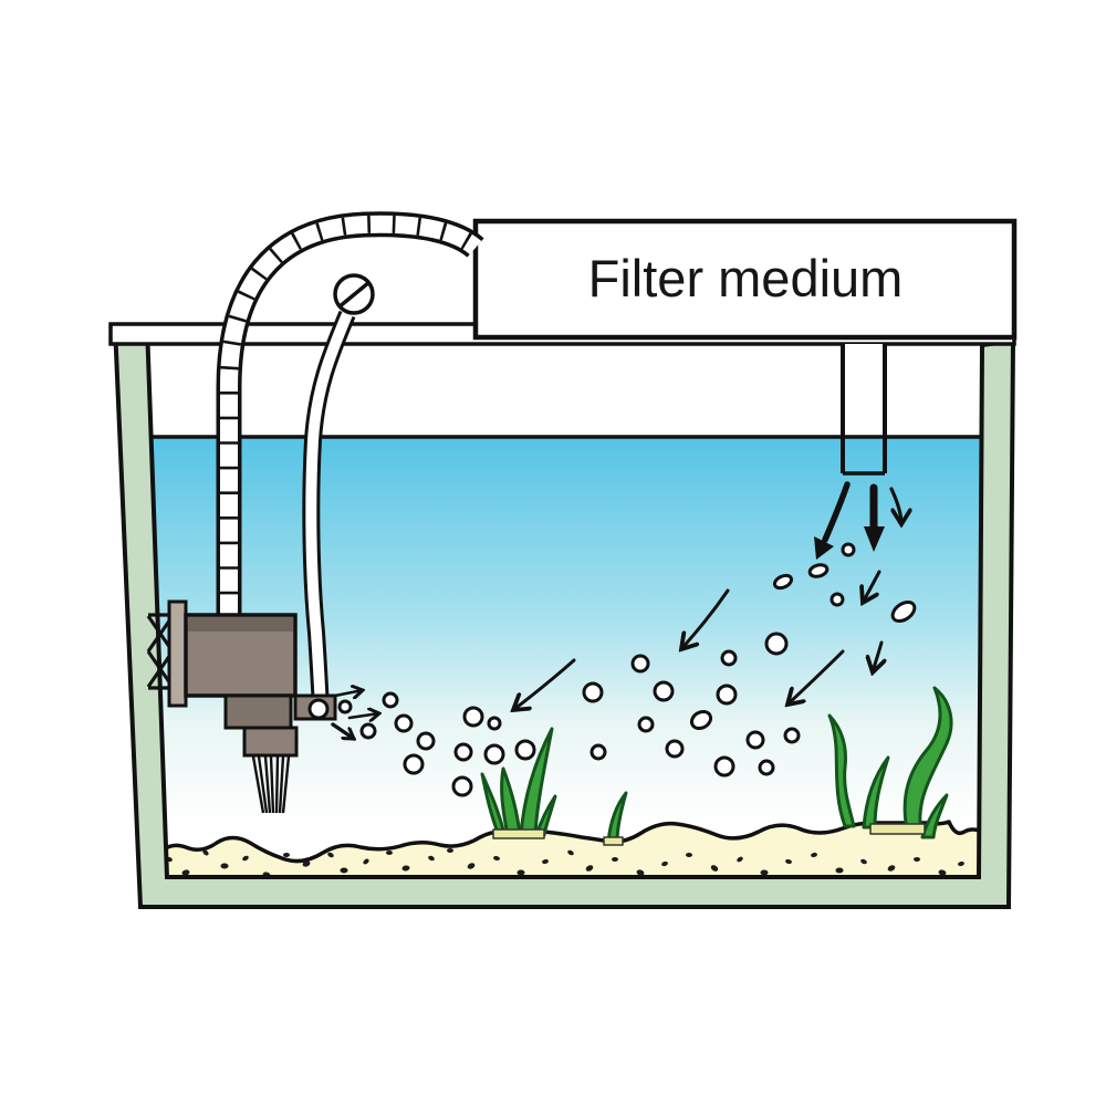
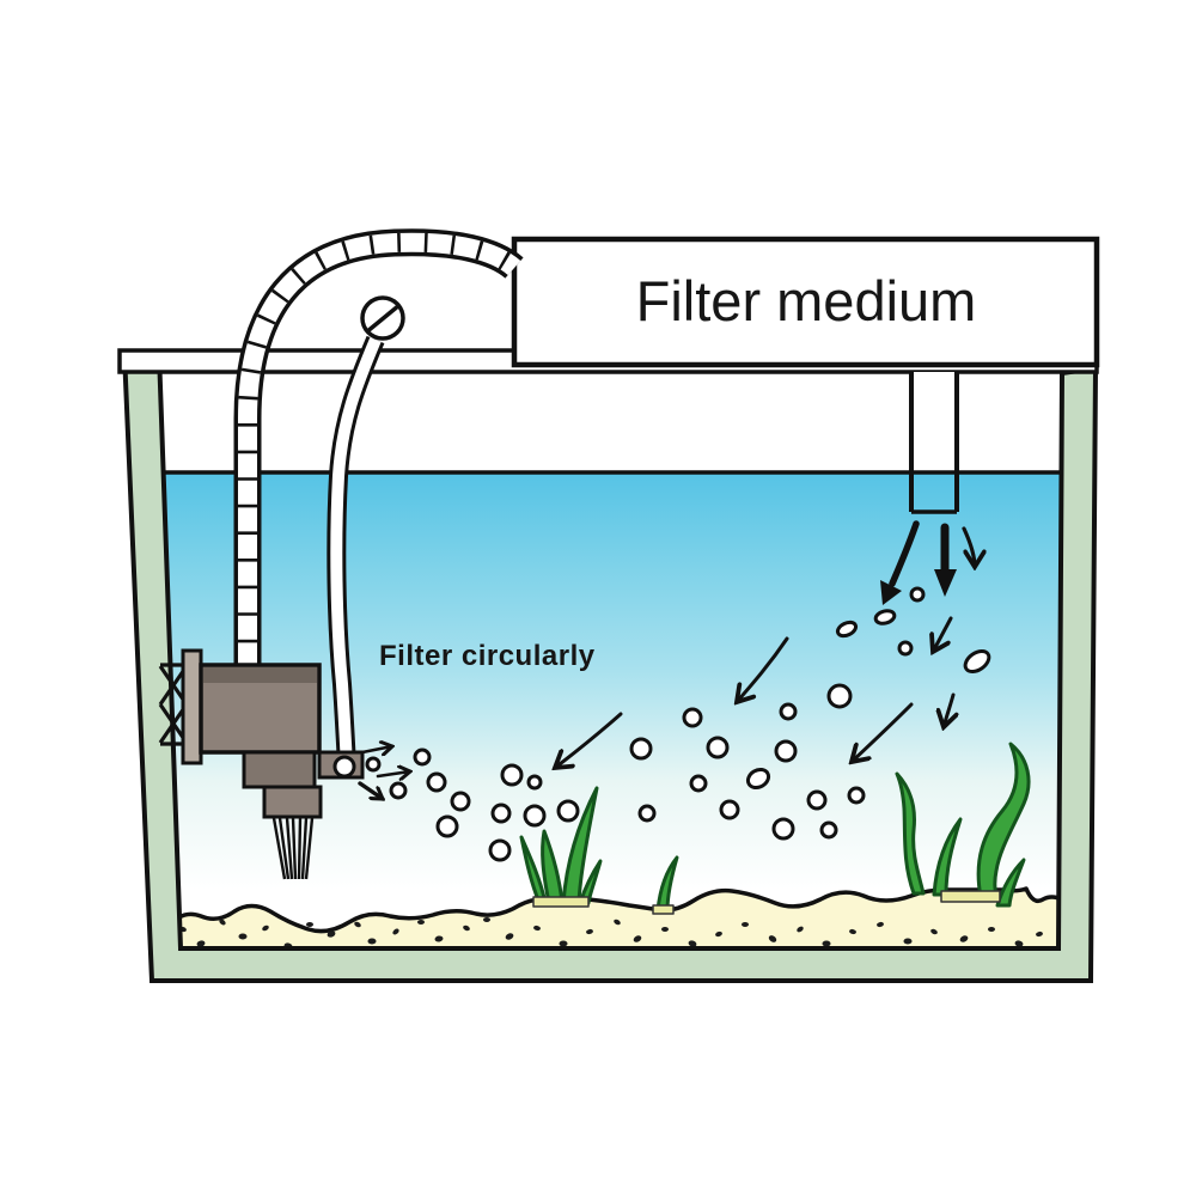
  Filter medium
+ Filter circularly
